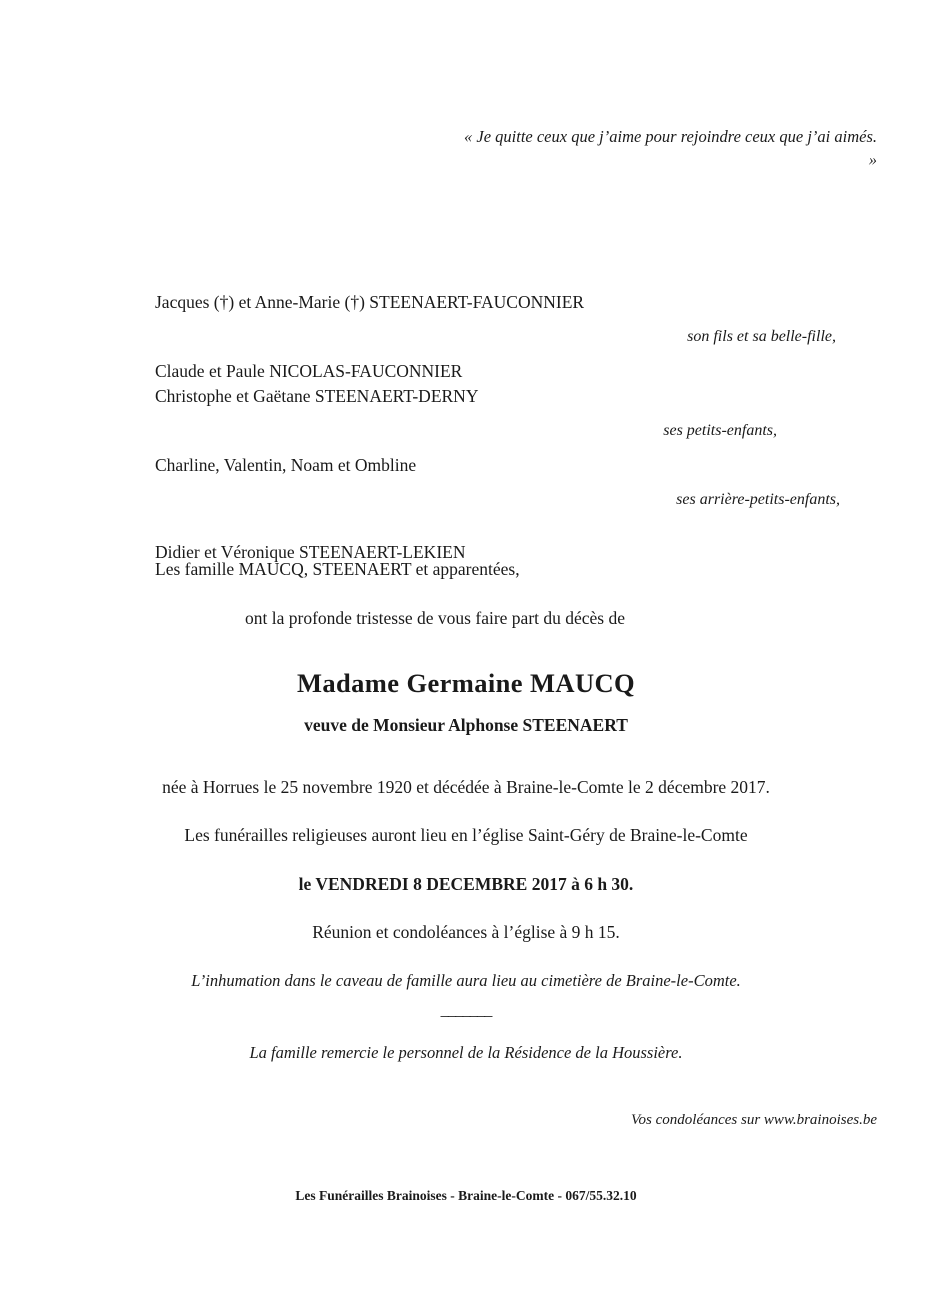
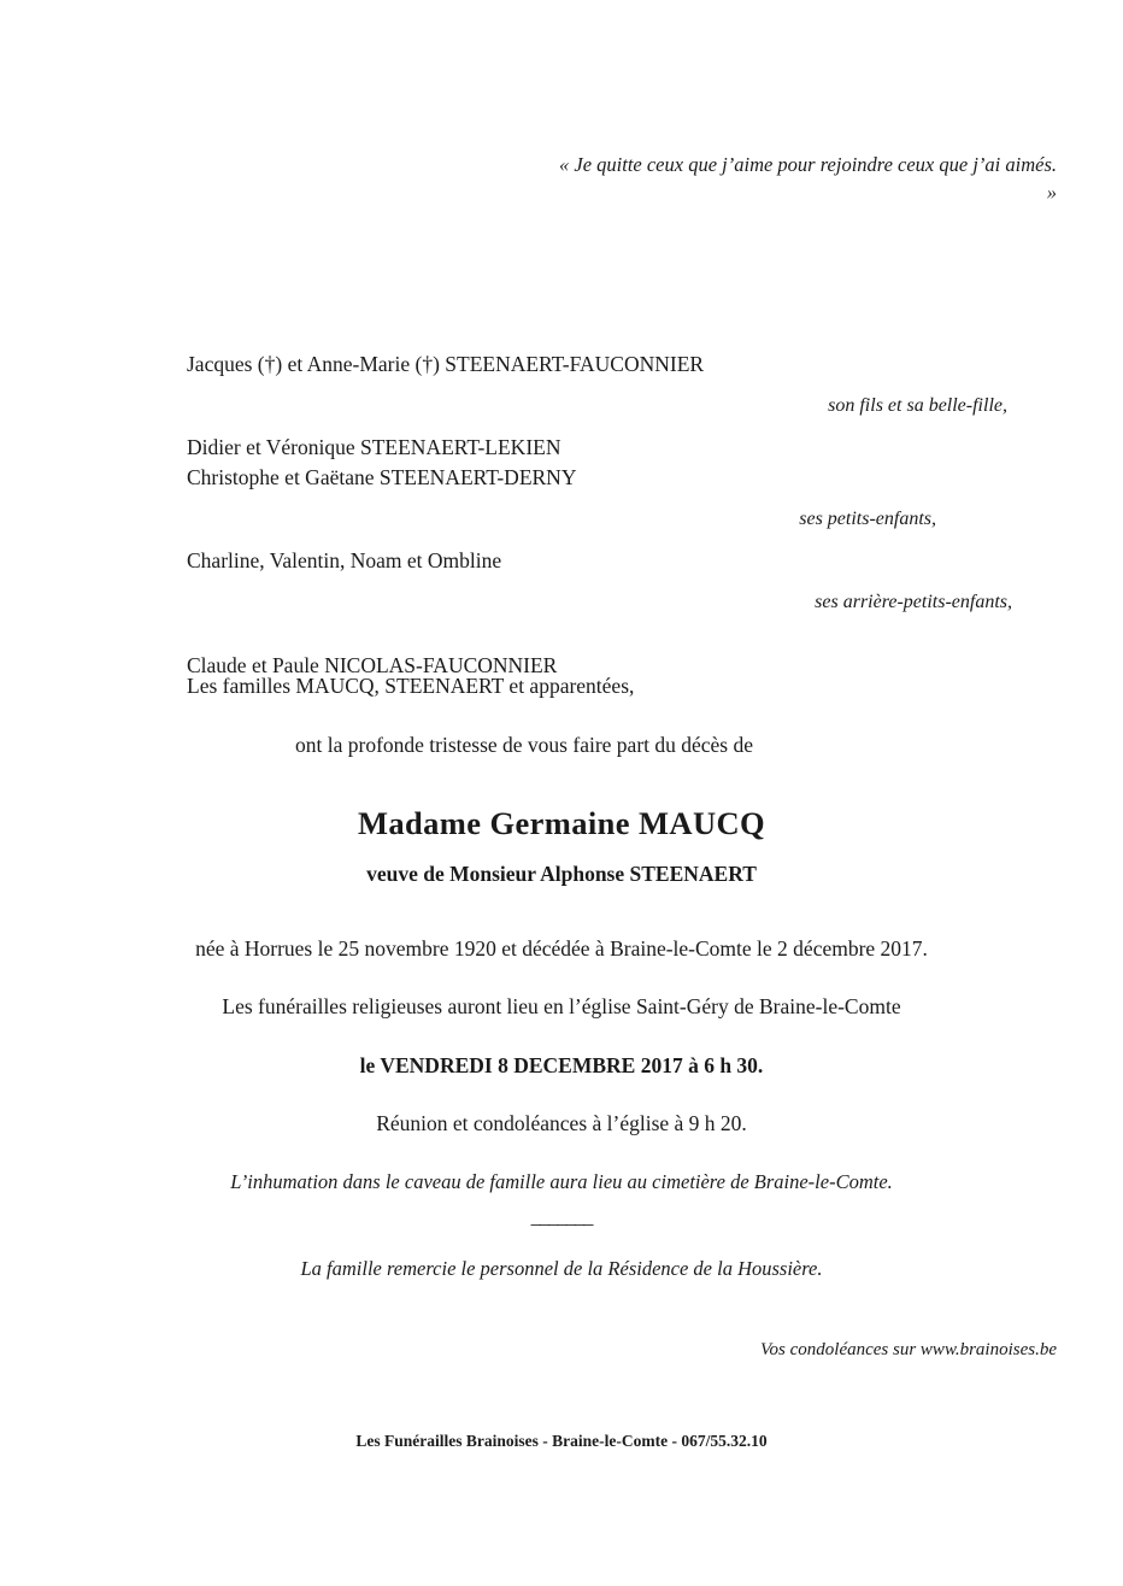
  « Je quitte ceux que j’aime pour rejoindre ceux que j’ai aimés. »
  Jacques (†) et Anne-Marie (†) STEENAERT-FAUCONNIER
  son fils et sa belle-fille,
- Claude et Paule NICOLAS-FAUCONNIER
+ Didier et Véronique STEENAERT-LEKIEN
  Christophe et Gaëtane STEENAERT-DERNY
  ses petits-enfants,
  Charline, Valentin, Noam et Ombline
  ses arrière-petits-enfants,
- Didier et Véronique STEENAERT-LEKIEN
+ Claude et Paule NICOLAS-FAUCONNIER
- Les famille MAUCQ, STEENAERT et apparentées,
+ Les familles MAUCQ, STEENAERT et apparentées,
  ont la profonde tristesse de vous faire part du décès de
  Madame Germaine MAUCQ
  veuve de Monsieur Alphonse STEENAERT
  née à Horrues le 25 novembre 1920 et décédée à Braine-le-Comte le 2 décembre 2017.
  Les funérailles religieuses auront lieu en l’église Saint-Géry de Braine-le-Comte
  le VENDREDI 8 DECEMBRE 2017 à 6 h 30.
- Réunion et condoléances à l’église à 9 h 15.
+ Réunion et condoléances à l’église à 9 h 20.
  L’inhumation dans le caveau de famille aura lieu au cimetière de Braine-le-Comte.
  _______
  La famille remercie le personnel de la Résidence de la Houssière.
  Vos condoléances sur www.brainoises.be
  Les Funérailles Brainoises - Braine-le-Comte - 067/55.32.10
